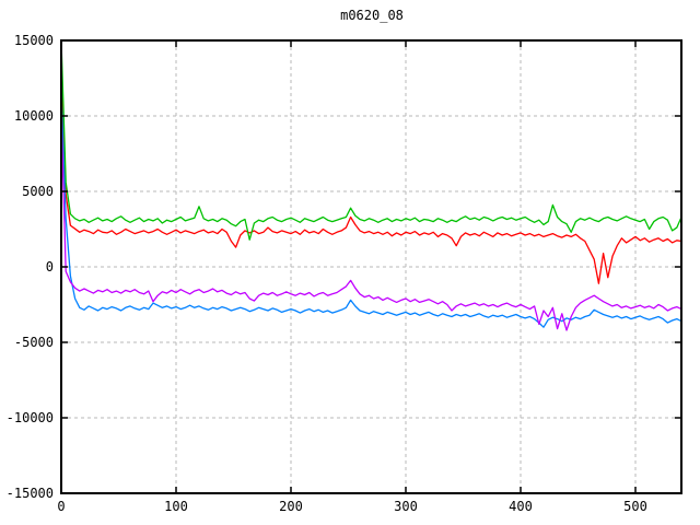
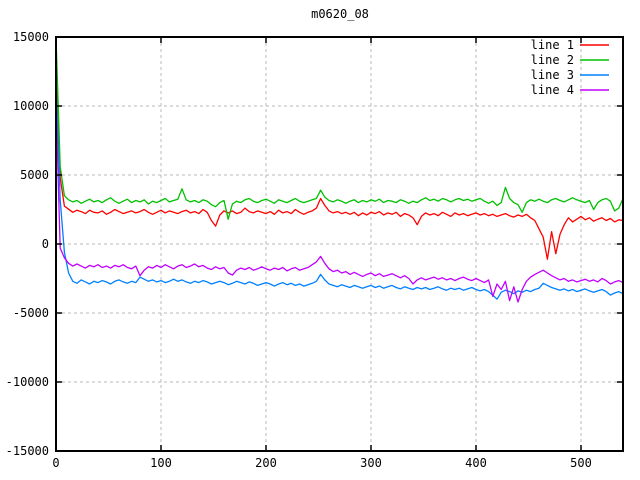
  0
  100
  200
  300
  400
  500
  -15000
  -10000
  -5000
  0
  5000
  10000
  15000
  m0620_08
+ line 1
+ line 2
+ line 3
+ line 4
